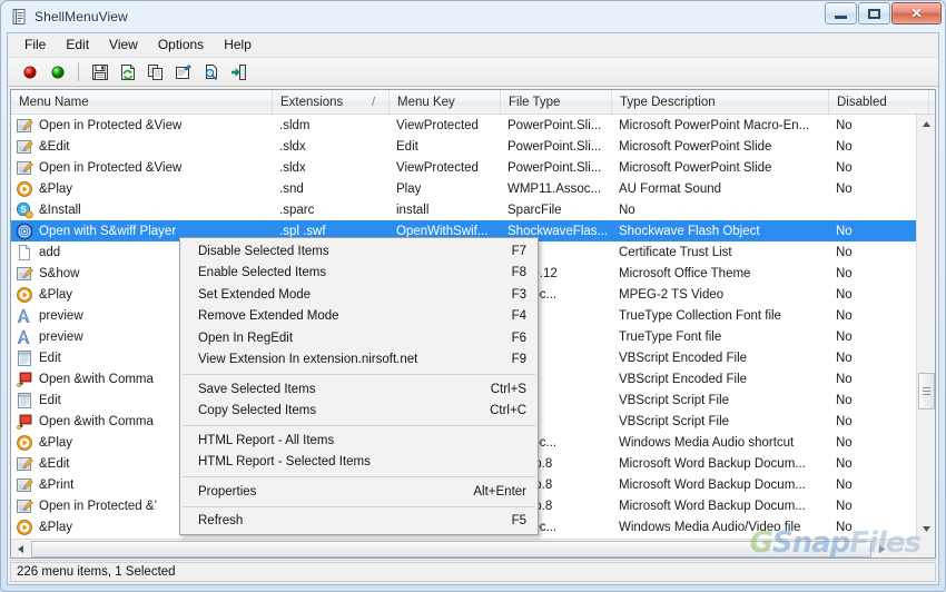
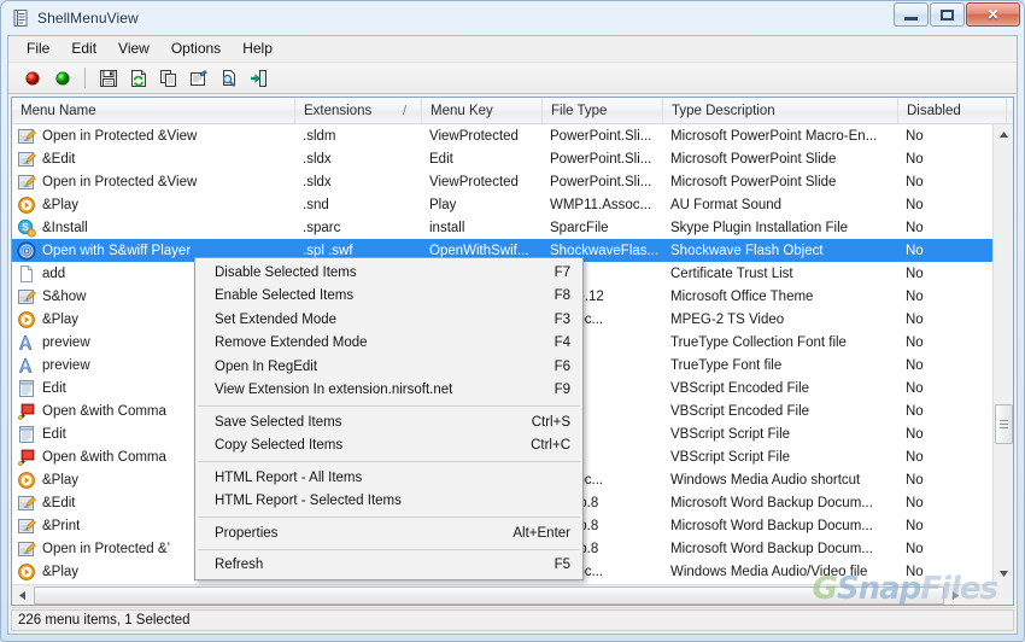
  ShellMenuView
  ✕
  File
  Edit
  View
  Options
  Help
  Menu Name
  Extensions
  /
  Menu Key
  File Type
  Type Description
  Disabled
  Open in Protected &View
  .sldm
  ViewProtected
  PowerPoint.Sli...
  Microsoft PowerPoint Macro-En...
  No
  &Edit
  .sldx
  Edit
  PowerPoint.Sli...
  Microsoft PowerPoint Slide
  No
  Open in Protected &View
  .sldx
  ViewProtected
  PowerPoint.Sli...
  Microsoft PowerPoint Slide
  No
  &Play
  .snd
  Play
  WMP11.Assoc...
  AU Format Sound
  No
  S
  &Install
  .sparc
  install
  SparcFile
+ Skype Plugin Installation File
  No
  Open with S&wiff Player
  .spl .swf
  OpenWithSwif...
  ShockwaveFlas...
  Shockwave Flash Object
  No
  add
  Certificate Trust List
  No
  S&how
  Microsoft Office Theme
  No
  &Play
  MPEG-2 TS Video
  No
  preview
  TrueType Collection Font file
  No
  preview
  TrueType Font file
  No
  Edit
  VBScript Encoded File
  No
  Open &with Comma
  VBScript Encoded File
  No
  Edit
  VBScript Script File
  No
  Open &with Comma
  VBScript Script File
  No
  &Play
  Windows Media Audio shortcut
  No
  &Edit
  Microsoft Word Backup Docum...
  No
  &Print
  Microsoft Word Backup Docum...
  No
  Open in Protected &’
  Microsoft Word Backup Docum...
  No
  &Play
  Windows Media Audio/Video file
  No
  226 menu items, 1 Selected
  Disable Selected Items
  F7
  Enable Selected Items
  F8
  Set Extended Mode
  F3
  Remove Extended Mode
  F4
  Open In RegEdit
  F6
  View Extension In extension.nirsoft.net
  F9
  Save Selected Items
  Ctrl+S
  Copy Selected Items
  Ctrl+C
  HTML Report - All Items
  HTML Report - Selected Items
  Properties
  Alt+Enter
  Refresh
  F5
  GSnapFiles
